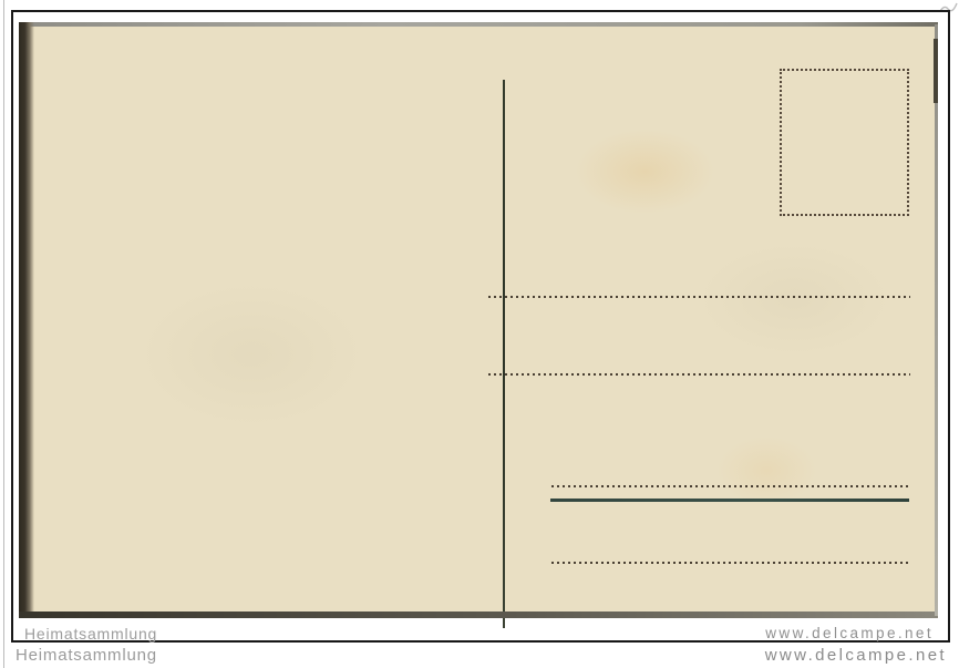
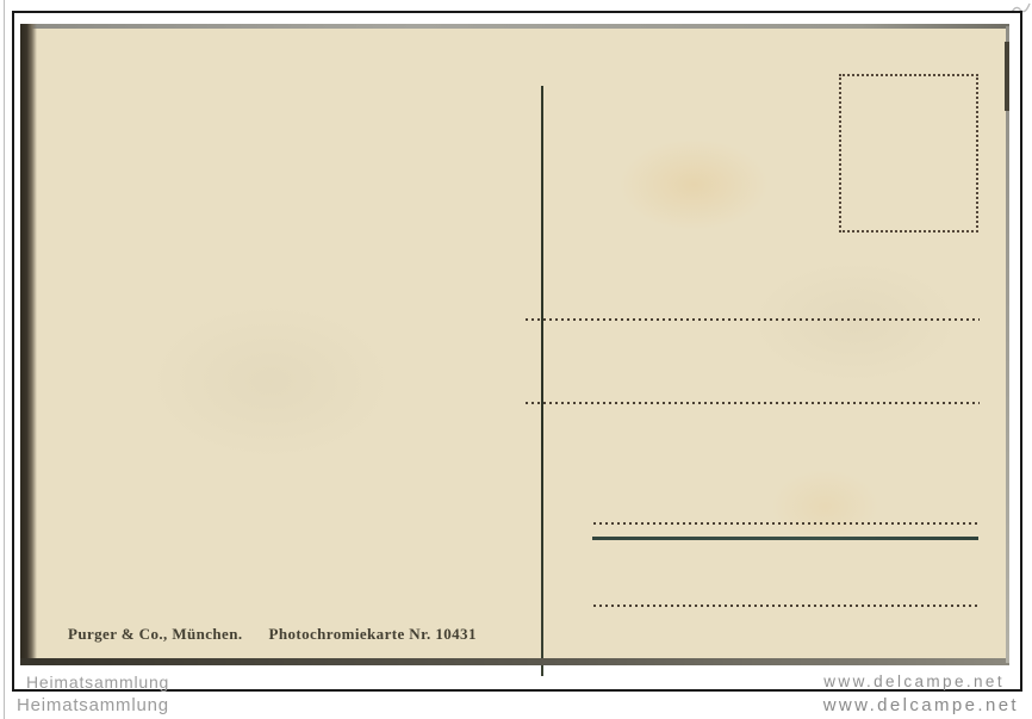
+ Purger & Co., München. Photochromiekarte Nr. 10431
  Heimatsammlung
  www.delcampe.net
  Heimatsammlung
  www.delcampe.net
